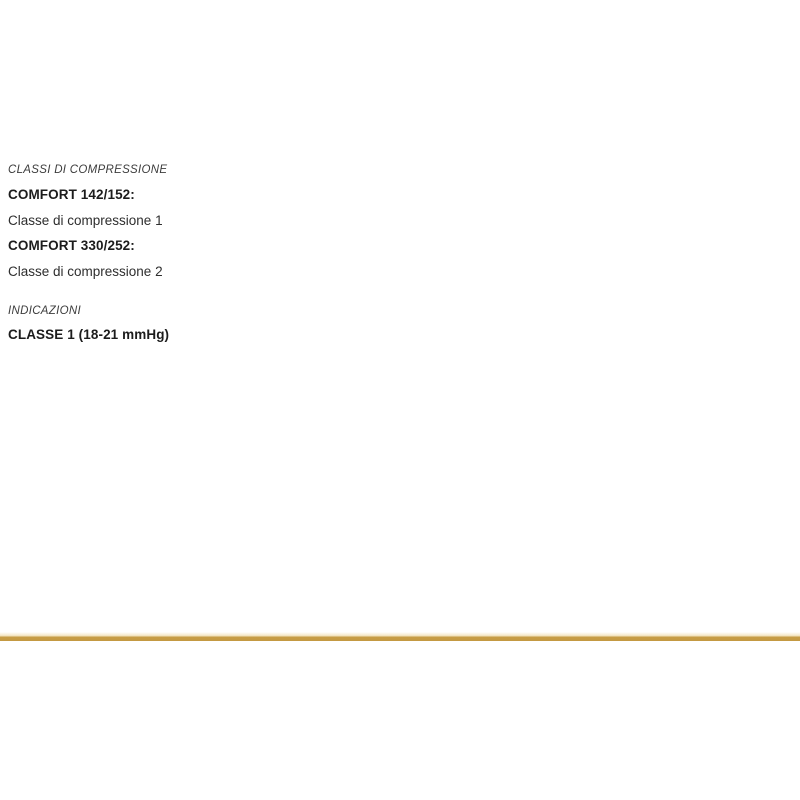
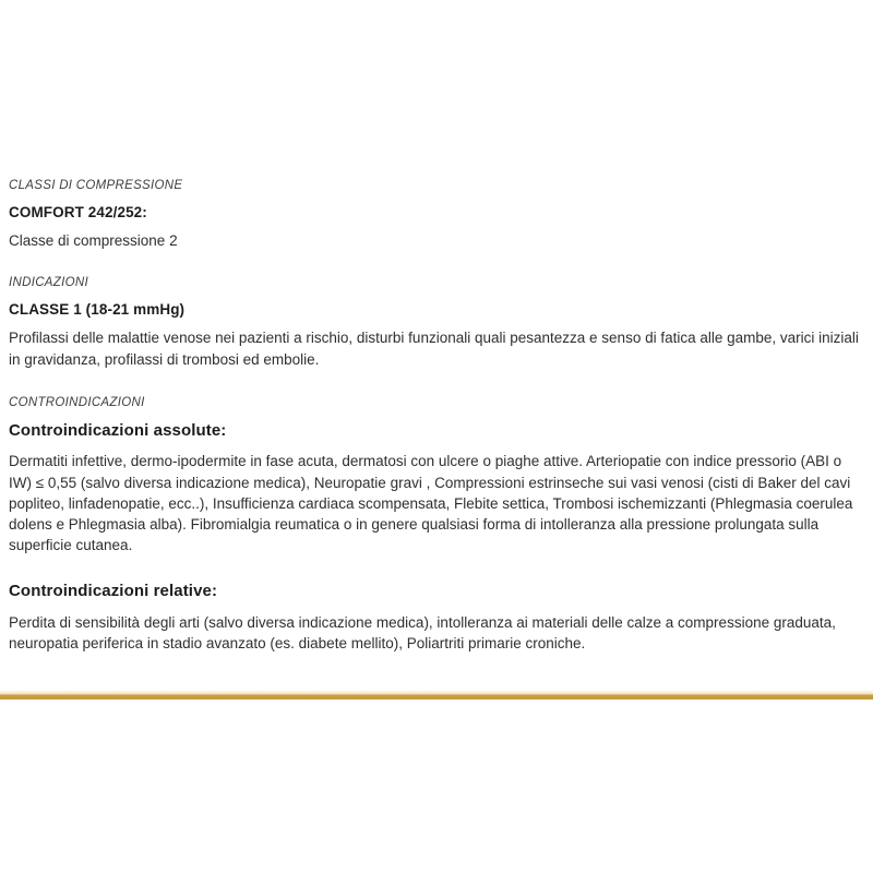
  CLASSI DI COMPRESSIONE
- COMFORT 142/152:
- Classe di compressione 1
- COMFORT 330/252:
+ COMFORT 242/252:
  Classe di compressione 2
  INDICAZIONI
  CLASSE 1 (18-21 mmHg)
+ Profilassi delle malattie venose nei pazienti a rischio, disturbi funzionali quali pesantezza e senso di fatica alle gambe, varici iniziali in gravidanza, profilassi di trombosi ed embolie.
+ CONTROINDICAZIONI
+ Controindicazioni assolute:
+ Dermatiti infettive, dermo-ipodermite in fase acuta, dermatosi con ulcere o piaghe attive. Arteriopatie con indice pressorio (ABI o IW) ≤ 0,55 (salvo diversa indicazione medica), Neuropatie gravi , Compressioni estrinseche sui vasi venosi (cisti di Baker del cavi popliteo, linfadenopatie, ecc..), Insufficienza cardiaca scompensata, Flebite settica, Trombosi ischemizzanti (Phlegmasia coerulea dolens e Phlegmasia alba). Fibromialgia reumatica o in genere qualsiasi forma di intolleranza alla pressione prolungata sulla superficie cutanea.
+ Controindicazioni relative:
+ Perdita di sensibilità degli arti (salvo diversa indicazione medica), intolleranza ai materiali delle calze a compressione graduata, neuropatia periferica in stadio avanzato (es. diabete mellito), Poliartriti primarie croniche.
